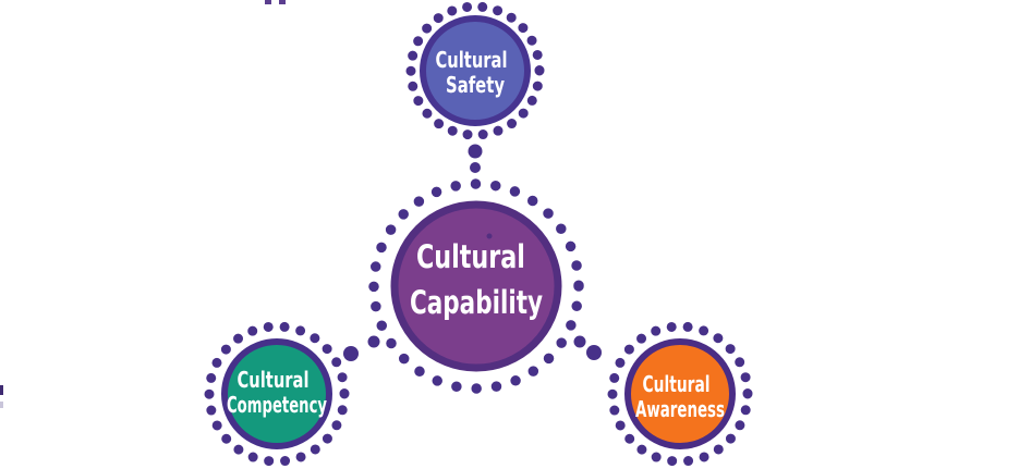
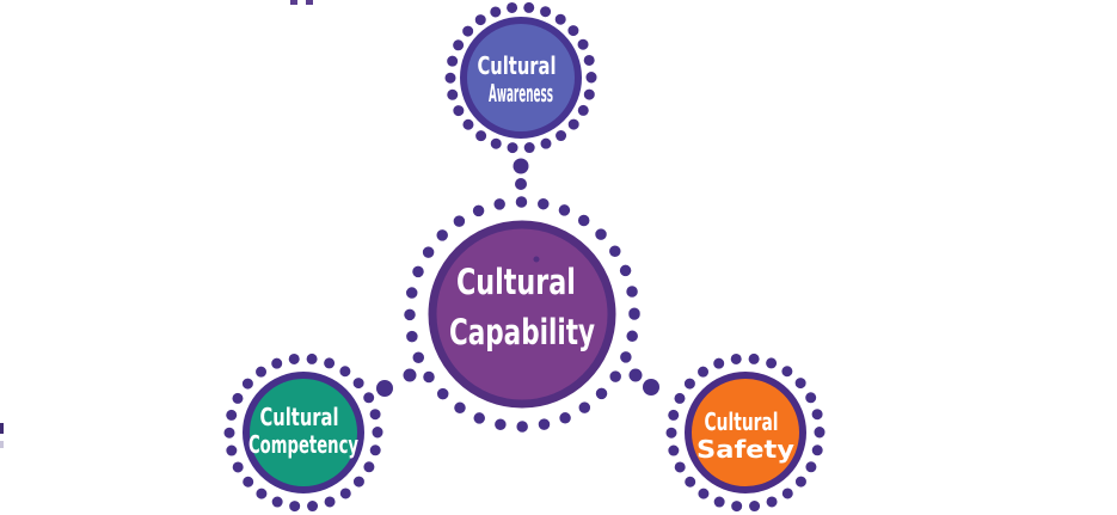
- Cultural Safety
+ Cultural Awareness
  Cultural Competency
- Cultural Awareness
+ Cultural Safety
  Cultural Capability
